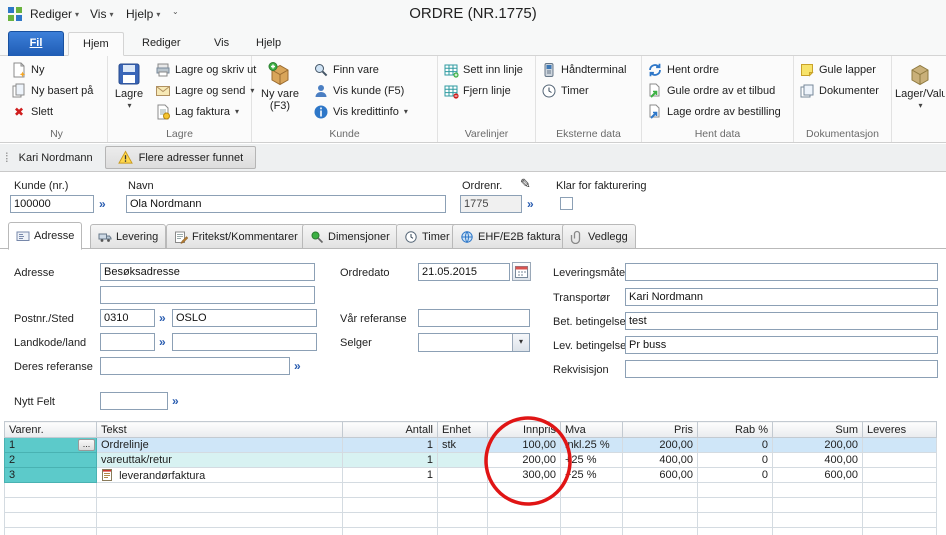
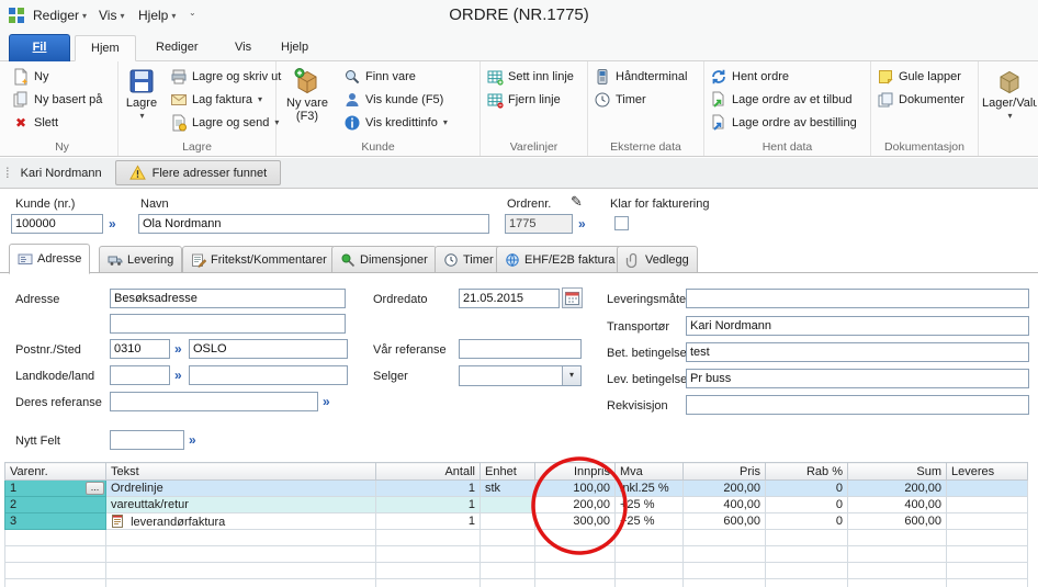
  Rediger
  ▾
  Vis
  ▾
  Hjelp
  ▾
  ⌄
  ORDRE (NR.1775)
  Fil
  Hjem
  Rediger
  Vis
  Hjelp
  Ny
  Ny basert på
  ✖
  Slett
  Ny
  Lagre
  ▾
  Lagre og skriv ut
- Lagre og send
+ Lag faktura
  ▾
- Lag faktura
+ Lagre og send
  ▾
  Lagre
  Ny vare (F3)
  Finn vare
  Vis kunde (F5)
  Vis kredittinfo
  ▾
  Kunde
  Sett inn linje
  Fjern linje
  Varelinjer
  Håndterminal
  Timer
  Eksterne data
  Hent ordre
- Gule ordre av et tilbud
+ Lage ordre av et tilbud
  Lage ordre av bestilling
  Hent data
  Gule lapper
  Dokumenter
  Dokumentasjon
  Lager/Valu
  ▾
  ⁞
  Kari Nordmann
  Flere adresser funnet
  Kunde (nr.)
  100000
  »
  Navn
  Ola Nordmann
  Ordrenr.
  ✎
  1775
  »
  Klar for fakturering
  Adresse
  Levering
  Fritekst/Kommentarer
  Dimensjoner
  Timer
  EHF/E2B faktura
  Vedlegg
  Adresse
  Besøksadresse
  Postnr./Sted
  0310
  »
  OSLO
  Landkode/land
  »
  Deres referanse
  »
  Nytt Felt
  »
  Ordredato
  21.05.2015
  Vår referanse
  Selger
  ▾
  Leveringsmåte
  Transportør
  Kari Nordmann
  Bet. betingelse
  test
  Lev. betingelse
  Pr buss
  Rekvisisjon
  Varenr.	Tekst	Antall	Enhet	Innpris	Mva	Pris	Rab %	Sum	Leveres
  1 ...	Ordrelinje	1	stk	100,00	nkl.25 %	200,00	0	200,00
  2	vareuttak/retur	1		200,00	+25 %	400,00	0	400,00
  3	leverandørfaktura	1		300,00	25 %	600,00	0	600,00
